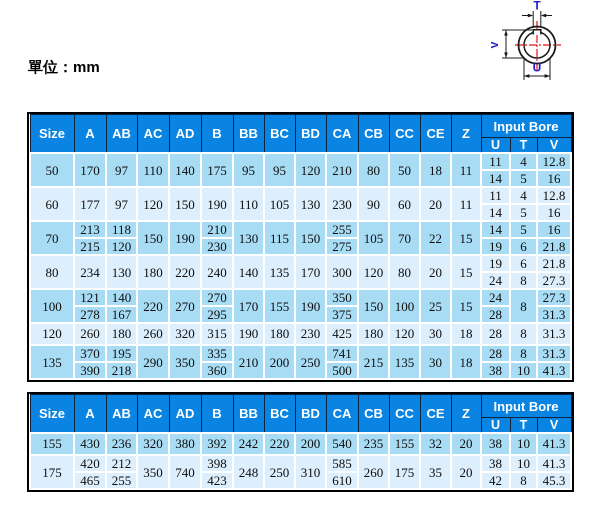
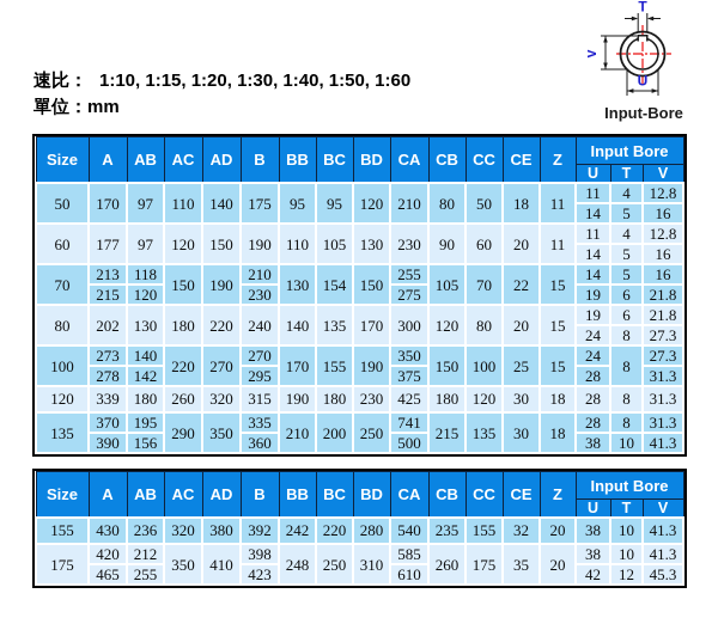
+ 速比： 1:10, 1:15, 1:20, 1:30, 1:40, 1:50, 1:60
  單位：mm
  T
  U
+ Input-Bore
  Size	A	AB	AC	AD	B	BB	BC	BD	CA	CB	CC	CE	Z	Input Bore
  U	T	V
  50	170	97	110	140	175	95	95	120	210	80	50	18	11	11	4	12.8
  14	5	16
  60	177	97	120	150	190	110	105	130	230	90	60	20	11	11	4	12.8
  14	5	16
- 70	213	118	150	190	210	130	115	150	255	105	70	22	15	14	5	16
+ 70	213	118	150	190	210	130	154	150	255	105	70	22	15	14	5	16
  215	120	230	275	19	6	21.8
- 80	234	130	180	220	240	140	135	170	300	120	80	20	15	19	6	21.8
+ 80	202	130	180	220	240	140	135	170	300	120	80	20	15	19	6	21.8
  24	8	27.3
- 100	121	140	220	270	270	170	155	190	350	150	100	25	15	24	8	27.3
+ 100	273	140	220	270	270	170	155	190	350	150	100	25	15	24	8	27.3
- 278	167	295	375	28	31.3
+ 278	142	295	375	28	31.3
- 120	260	180	260	320	315	190	180	230	425	180	120	30	18	28	8	31.3
+ 120	339	180	260	320	315	190	180	230	425	180	120	30	18	28	8	31.3
  135	370	195	290	350	335	210	200	250	741	215	135	30	18	28	8	31.3
- 390	218	360	500	38	10	41.3
+ 390	156	360	500	38	10	41.3
  Size	A	AB	AC	AD	B	BB	BC	BD	CA	CB	CC	CE	Z	Input Bore
  U	T	V
- 155	430	236	320	380	392	242	220	200	540	235	155	32	20	38	10	41.3
+ 155	430	236	320	380	392	242	220	280	540	235	155	32	20	38	10	41.3
- 175	420	212	350	740	398	248	250	310	585	260	175	35	20	38	10	41.3
+ 175	420	212	350	410	398	248	250	310	585	260	175	35	20	38	10	41.3
- 465	255	423	610	42	8	45.3
+ 465	255	423	610	42	12	45.3
